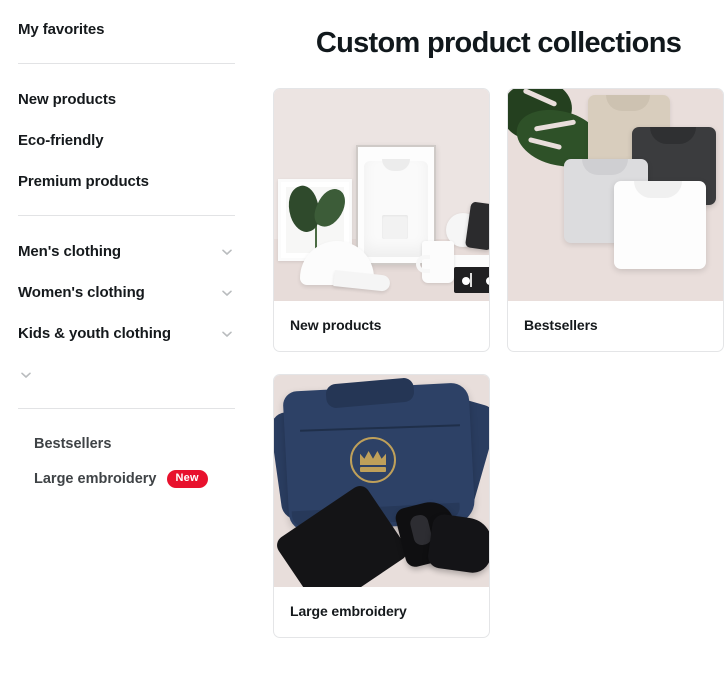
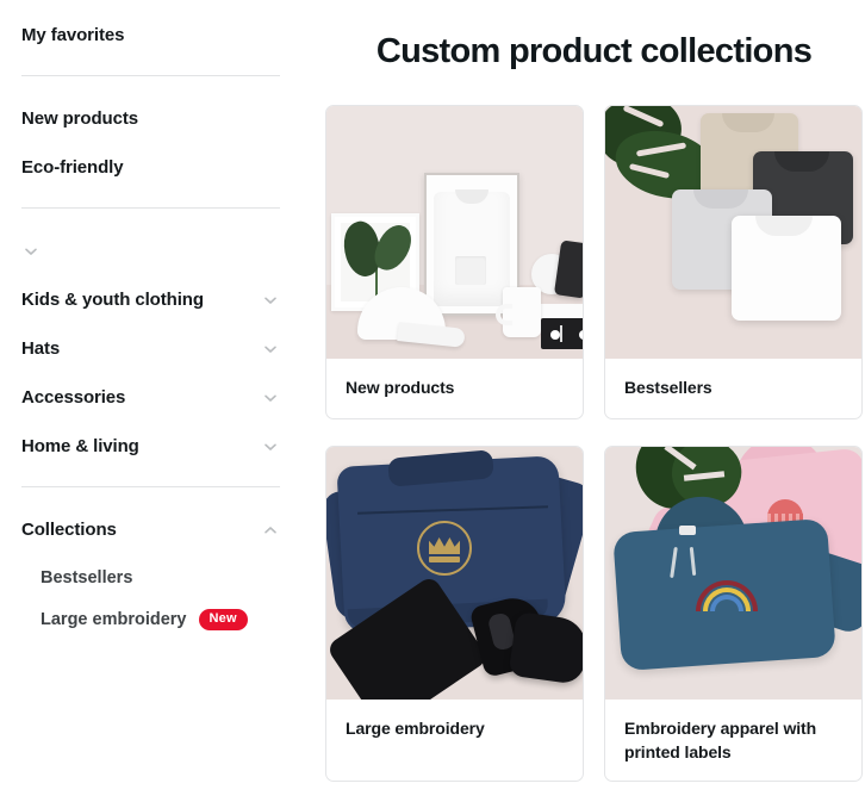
  My favorites
  New products
  Eco-friendly
- Premium products
- Men's clothing
- Women's clothing
  Kids & youth clothing
+ Hats
+ Accessories
+ Home & living
+ Collections
  Bestsellers
  Large embroidery
  New
  Custom product collections
  New products
  Bestsellers
  Large embroidery
+ Embroidery apparel with printed labels
